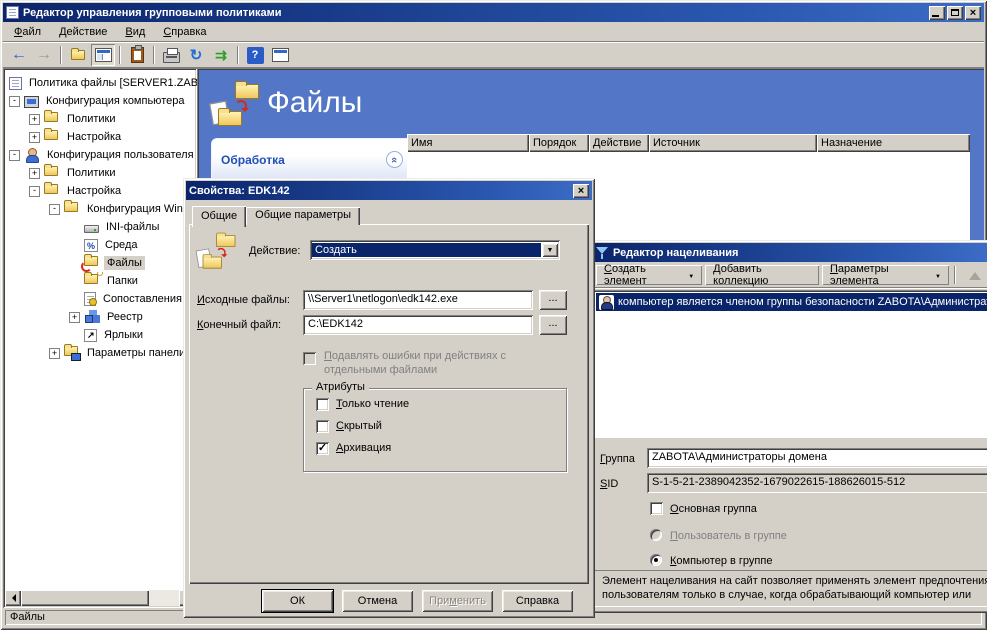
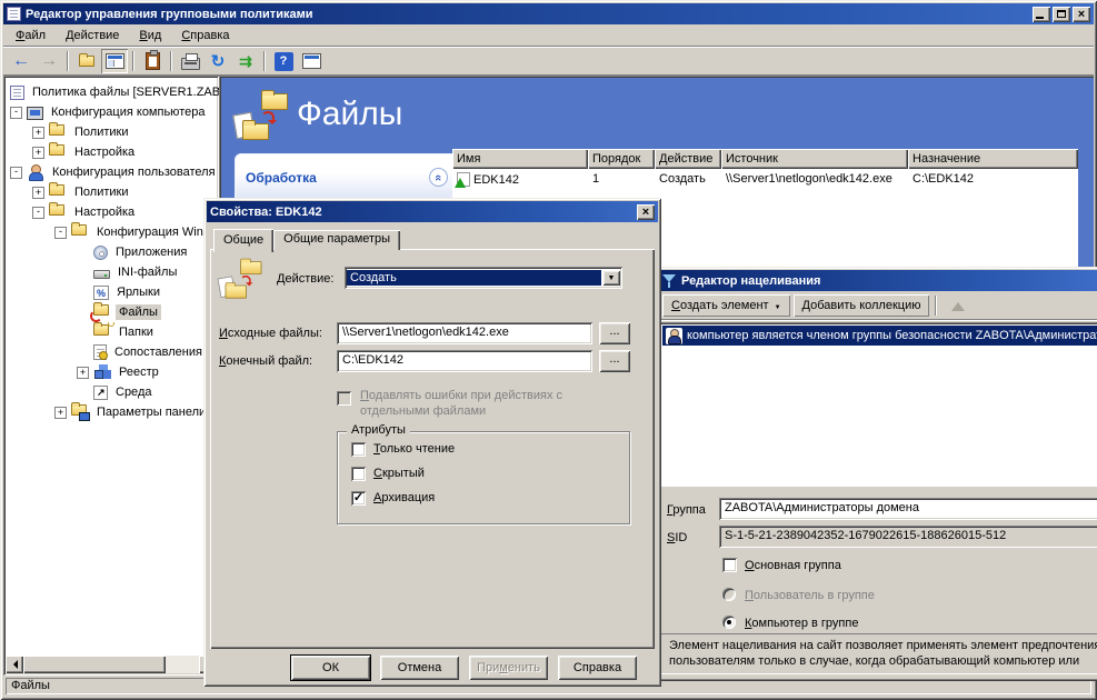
  Редактор управления групповыми политиками
  ×
  Файл
  Действие
  Вид
  Справка
  ←
  →
  ↻
  ⇉
  ?
  Политика файлы [SERVER1.ZAB
  Конфигурация компьютера
  Политики
  Настройка
  Конфигурация пользователя
  Политики
  Настройка
  Конфигурация Win
+ Приложения
  INI-файлы
- Среда
+ Ярлыки
  Файлы
  Папки
  Сопоставления
  Реестр
- Ярлыки
+ Среда
  Файлы
  Обработка
  Имя	Порядок	Действие	Источник	Назначение
+ EDK142	1	Создать	\\Server1\netlogon\edk142.exe	C:\EDK142
  Файлы
  Редактор нацеливания
  Создать элемент
  Добавить коллекцию
- Параметры элемента
  компьютер является членом группы безопасности ZABOTA\Администра
  Группа
  ZABOTA\Администраторы домена
  SID
  S-1-5-21-2389042352-1679022615-188626015-512
  Основная группа
  Пользователь в группе
  Компьютер в группе
  Элемент нацеливания на сайт позволяет применять элемент предпочтени
  пользователям только в случае, когда обрабатывающий компьютер или
  Свойства: EDK142
  ×
  Общие
  Общие параметры
  Действие:
  Создать
  Исходные файлы:
  \\Server1\netlogon\edk142.exe
  ...
  Конечный файл:
  C:\EDK142
  ...
  Подавлять ошибки при действиях с отдельными файлами
  Атрибуты
  Только чтение
  Скрытый
  Архивация
  ОК
  Отмена
  При
  м
  енить
  Справка
